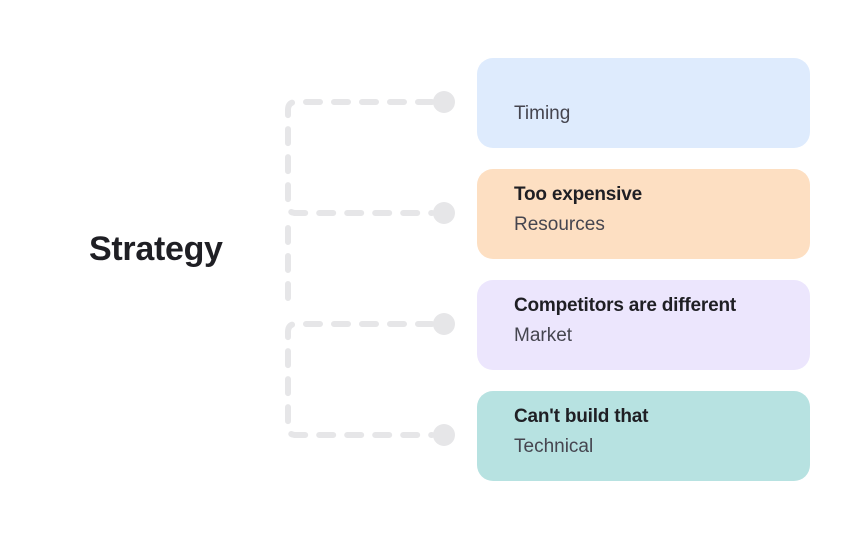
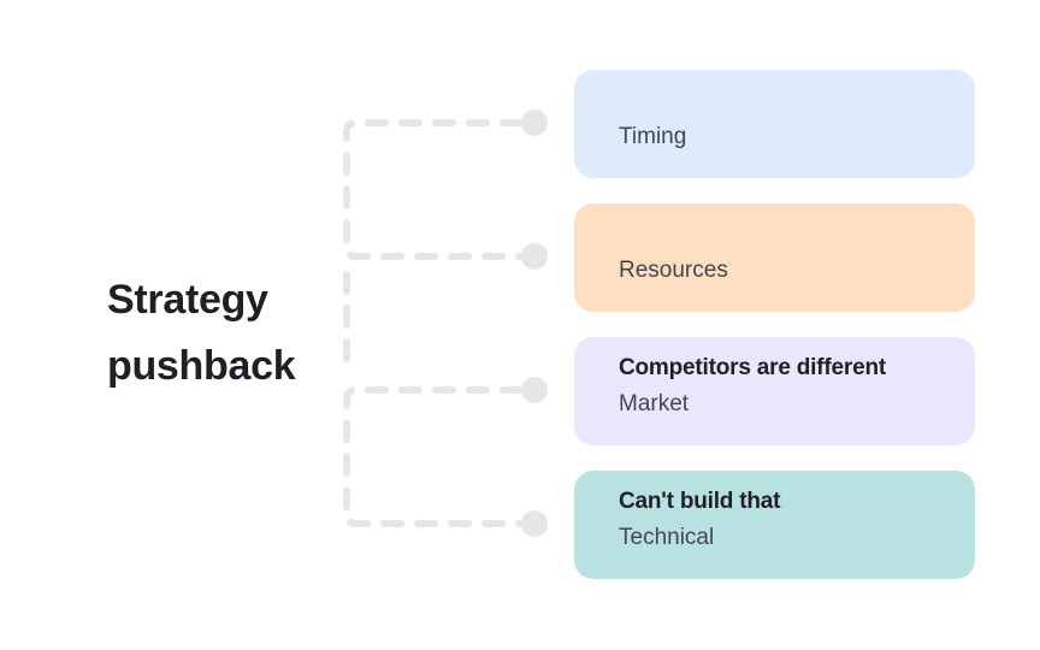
  Strategy
+ pushback
  Timing
- Too expensive
  Resources
  Competitors are different
  Market
  Can't build that
  Technical
